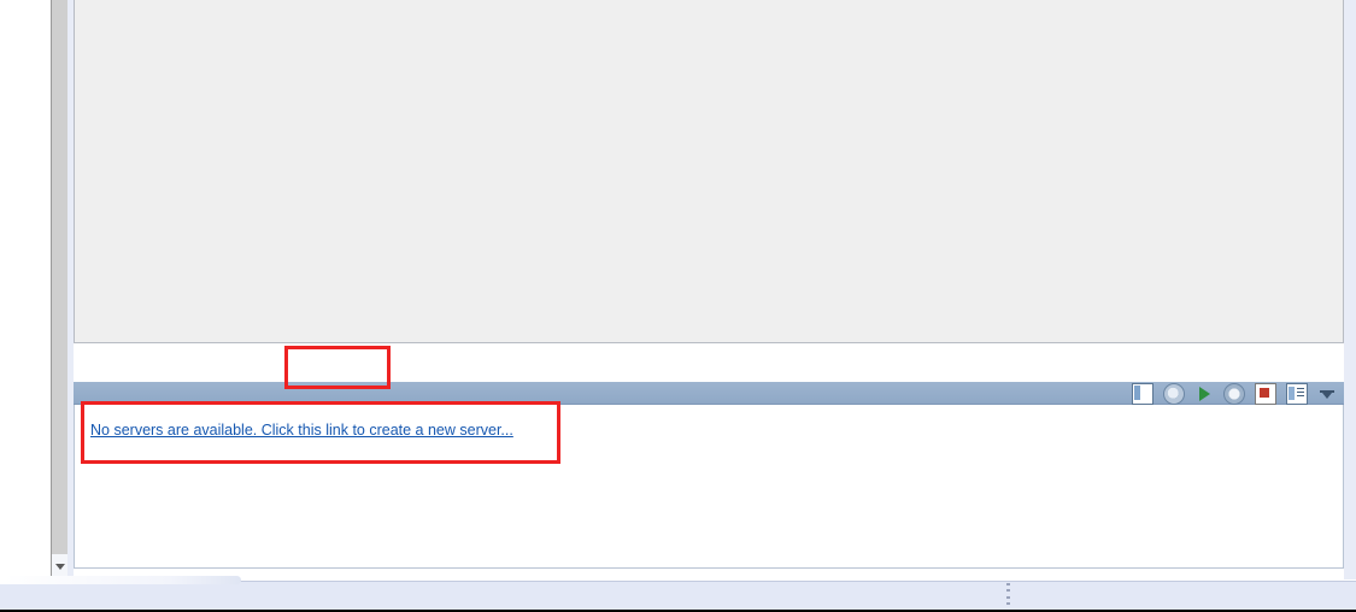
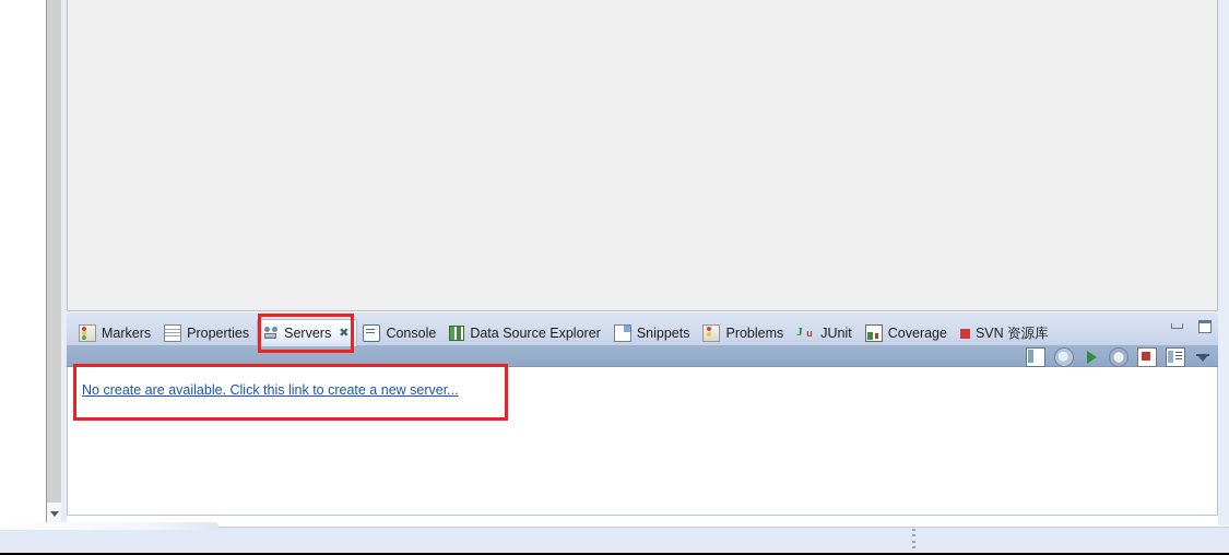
+ Markers
+ Properties
+ Servers
+ ✖
+ Console
+ Data Source Explorer
+ Snippets
+ Problems
+ J
+ u
+ JUnit
+ Coverage
+ SVN 资源库
- No servers are available. Click this link to create a new server...
+ No create are available. Click this link to create a new server...
